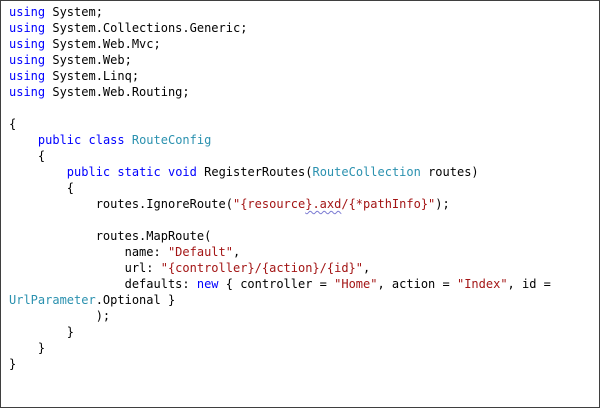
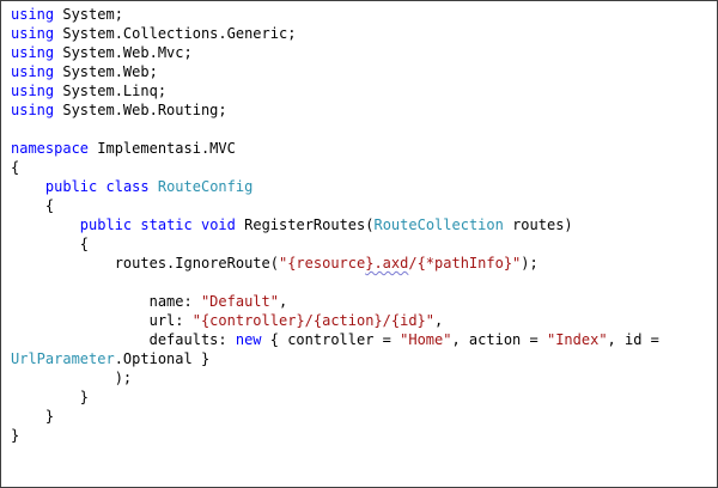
  using System;
  using System.Collections.Generic;
  using System.Web.Mvc;
  using System.Web;
  using System.Linq;
  using System.Web.Routing;
+ namespace Implementasi.MVC
  {
  public class RouteConfig
  {
  public static void RegisterRoutes(RouteCollection routes)
  {
  routes.IgnoreRoute("{resource}.axd/{*pathInfo}");
- routes.MapRoute(
  name: "Default",
  url: "{controller}/{action}/{id}",
  defaults: new { controller = "Home", action = "Index", id =
  UrlParameter.Optional }
  );
  }
  }
  }
